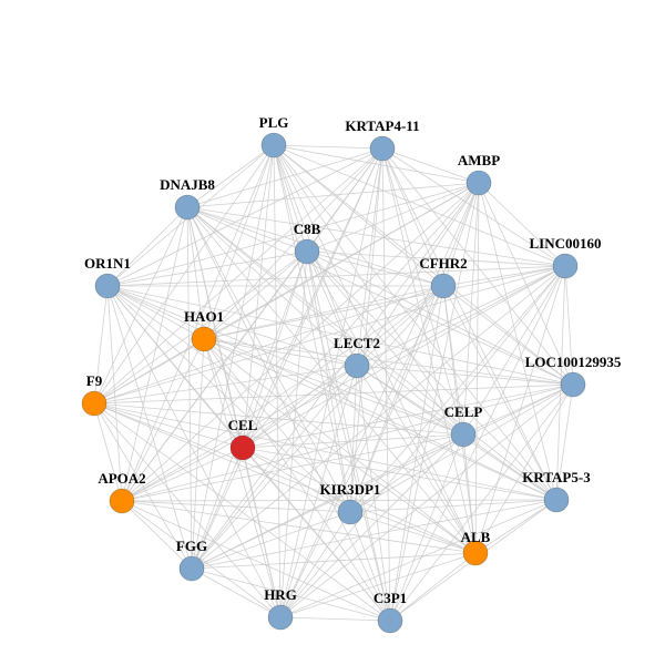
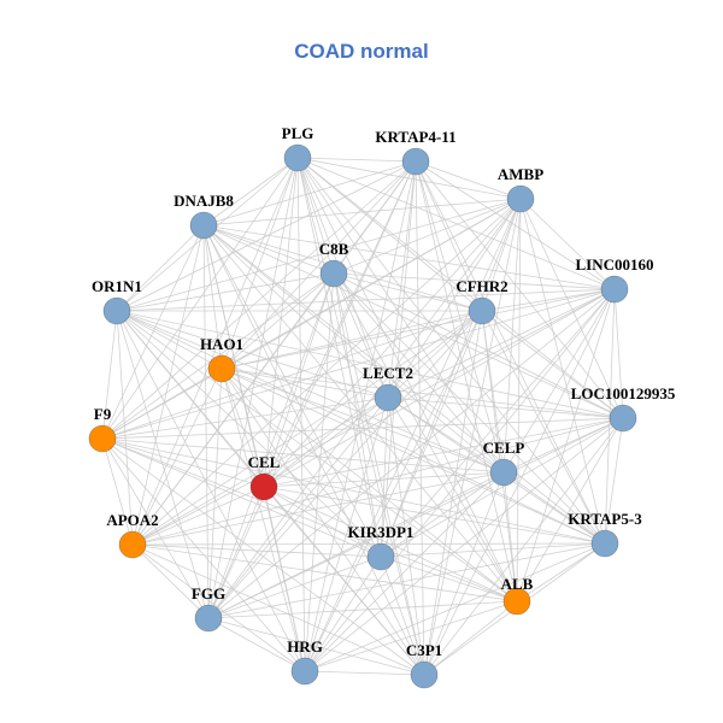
+ COAD normal
  PLG
  KRTAP4-11
  AMBP
  DNAJB8
  C8B
  CFHR2
  LINC00160
  OR1N1
  HAO1
  LECT2
  LOC100129935
  F9
  CELP
  CEL
  KIR3DP1
  KRTAP5-3
  APOA2
  ALB
  FGG
  C3P1
  HRG
